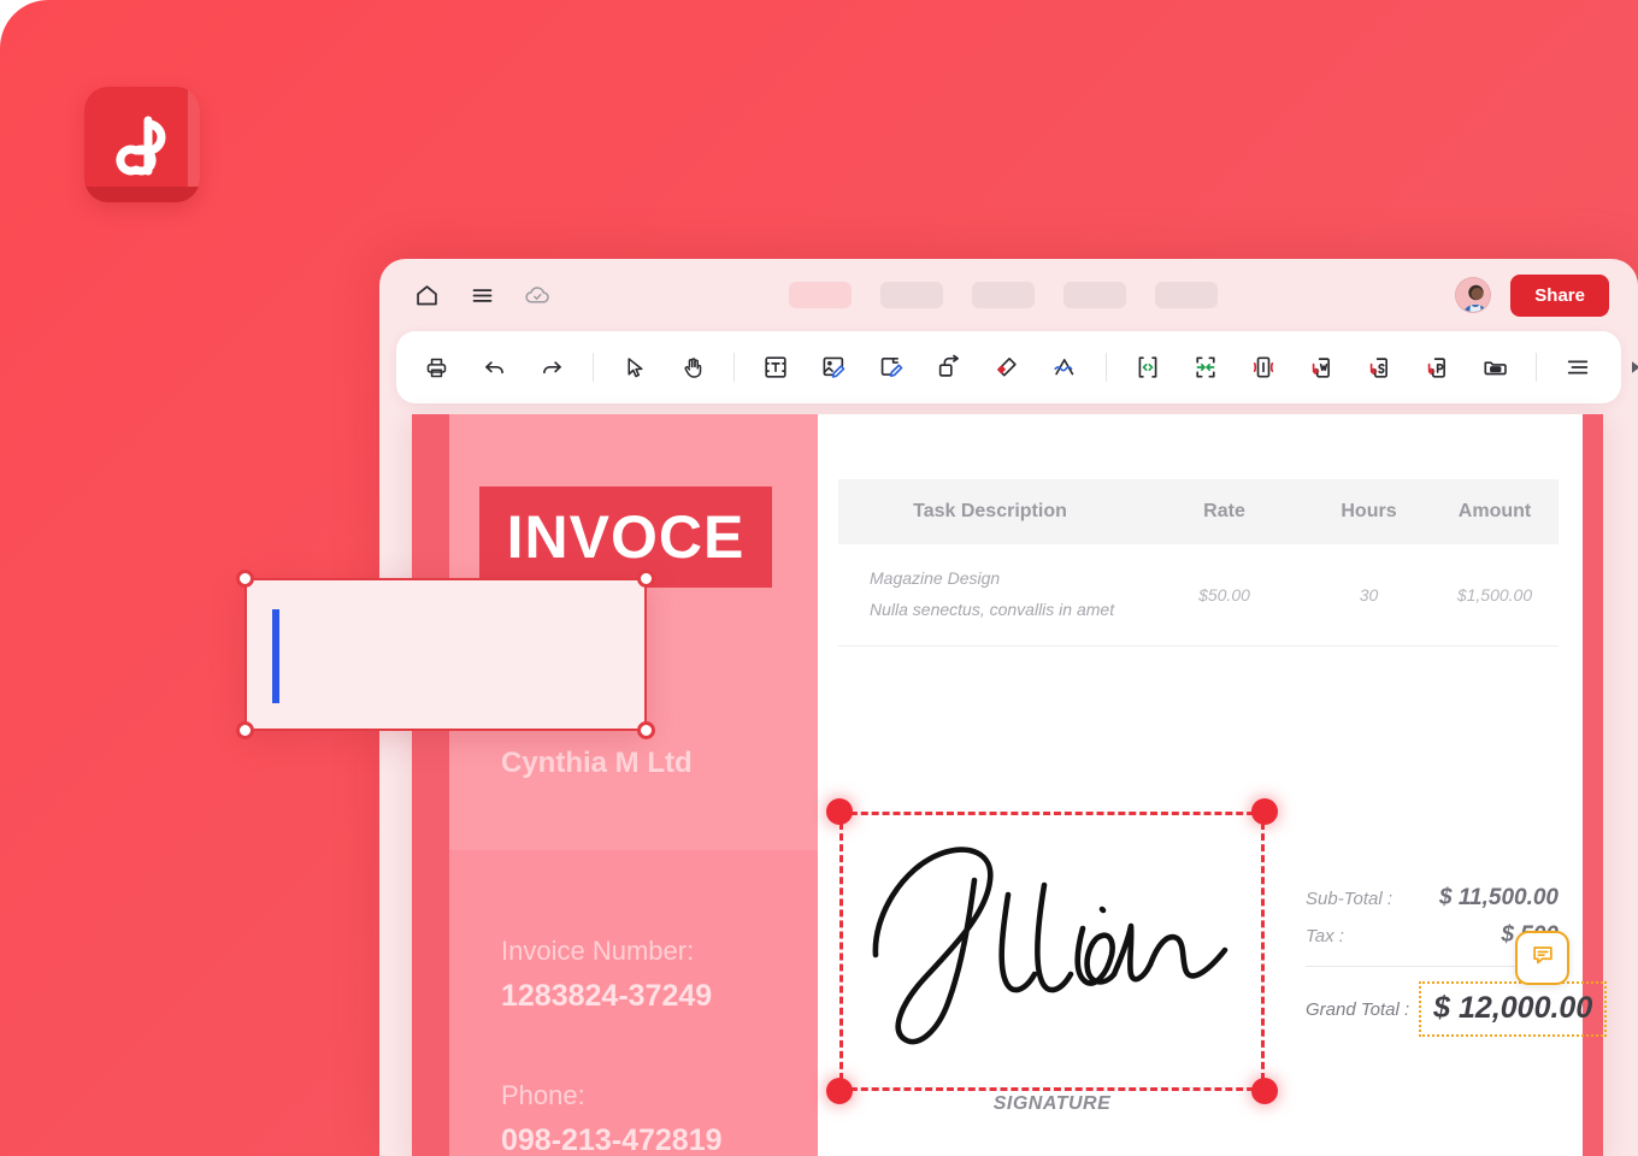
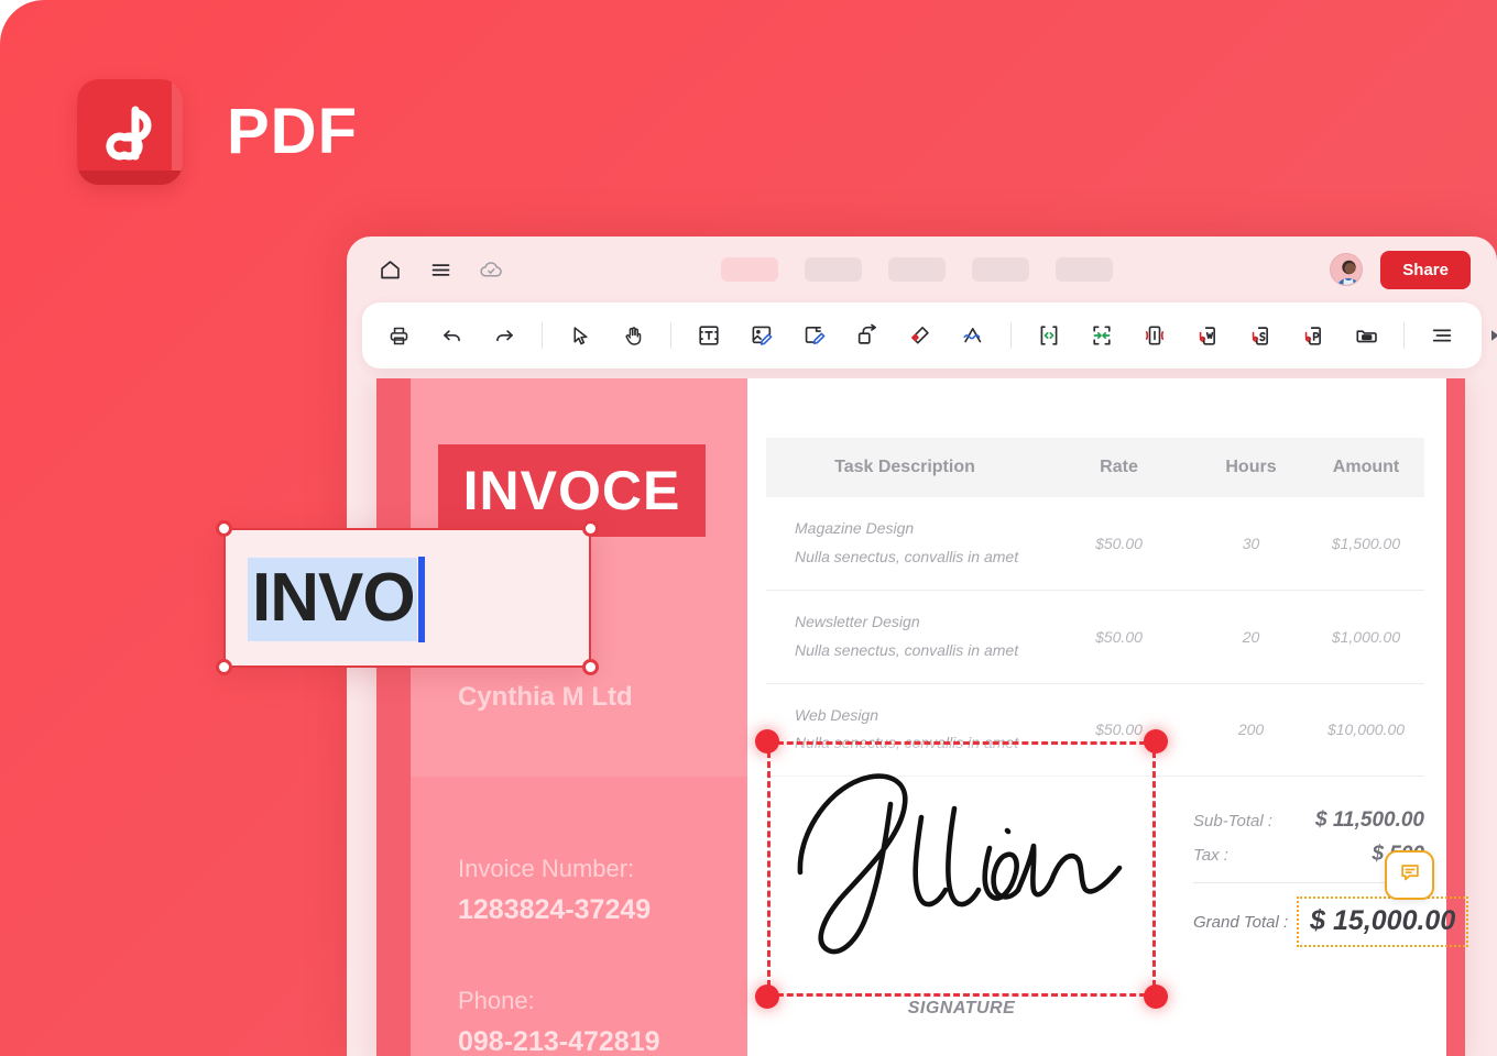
+ PDF
  Share
  INVOCE
  Cynthia M Ltd
  Invoice Number:
  1283824-37249
  Phone:
  098-213-472819
  Task Description	Rate	Hours	Amount
  Magazine Design Nulla senectus, convallis in amet	$50.00	30	$1,500.00
+ Newsletter Design Nulla senectus, convallis in amet	$50.00	20	$1,000.00
+ Web Design Nulla senectus, convallis in amet	$50.00	200	$10,000.00
  Sub-Total :
  $ 11,500.00
  Tax :
  Grand Total :
- $ 12,000.00
+ $ 15,000.00
  SIGNATURE
+ INVO
